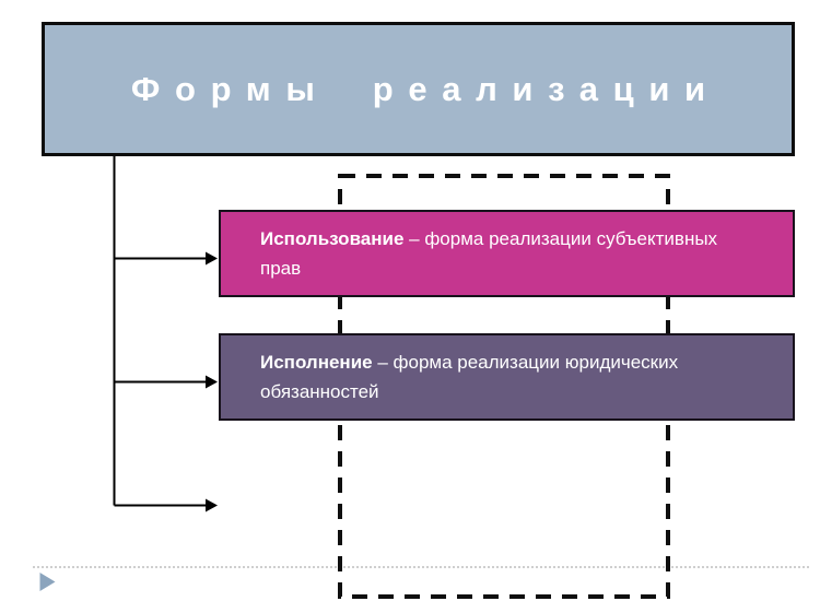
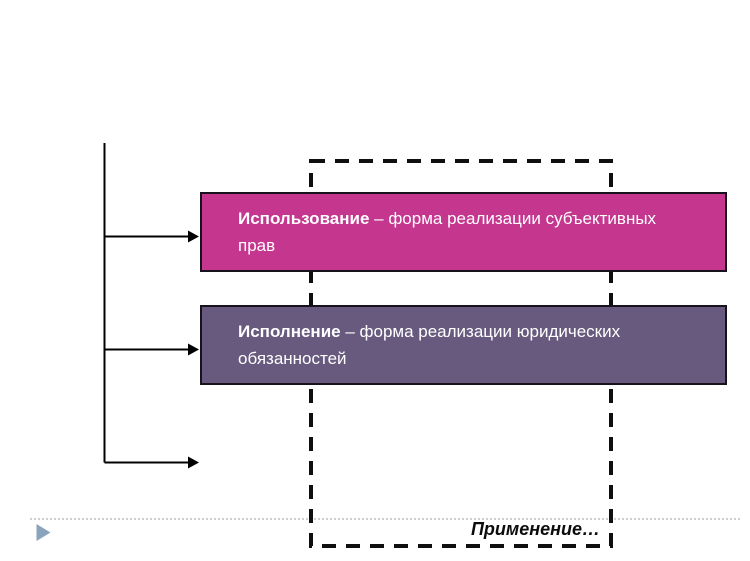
- Формы реализации
  Использование – форма реализации субъективных прав
  Исполнение – форма реализации юридических обязанностей
+ Применение…
